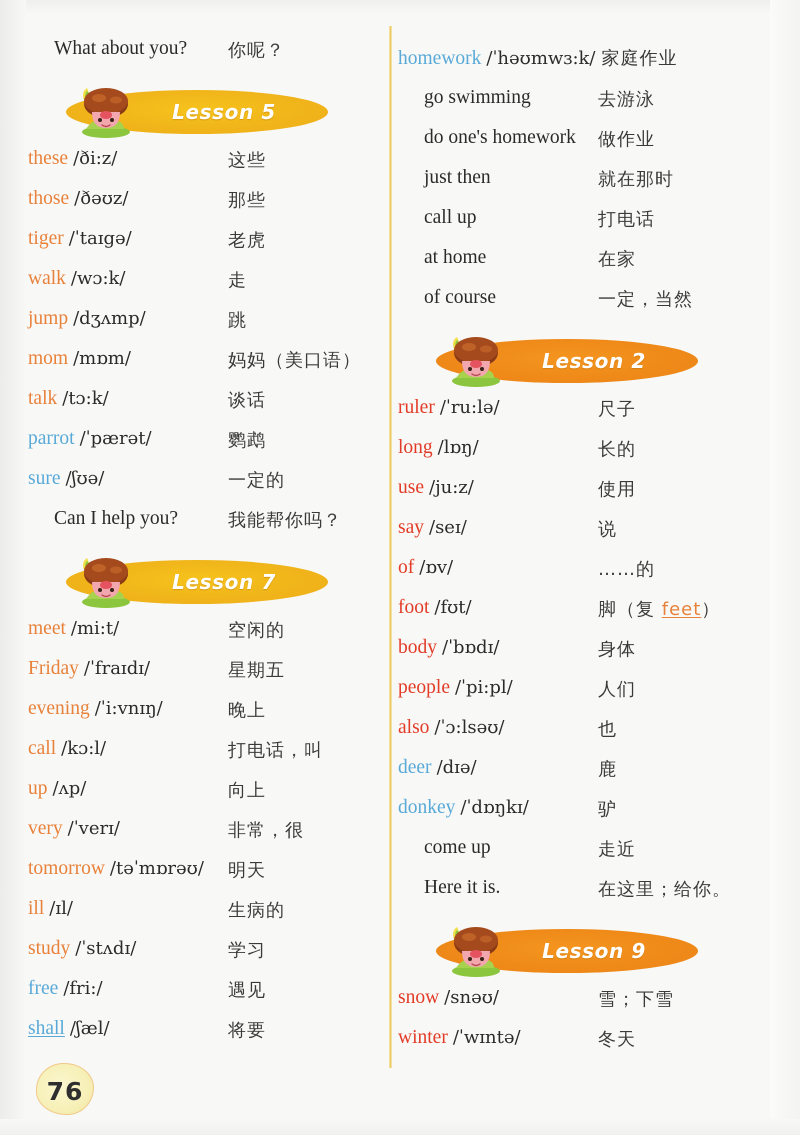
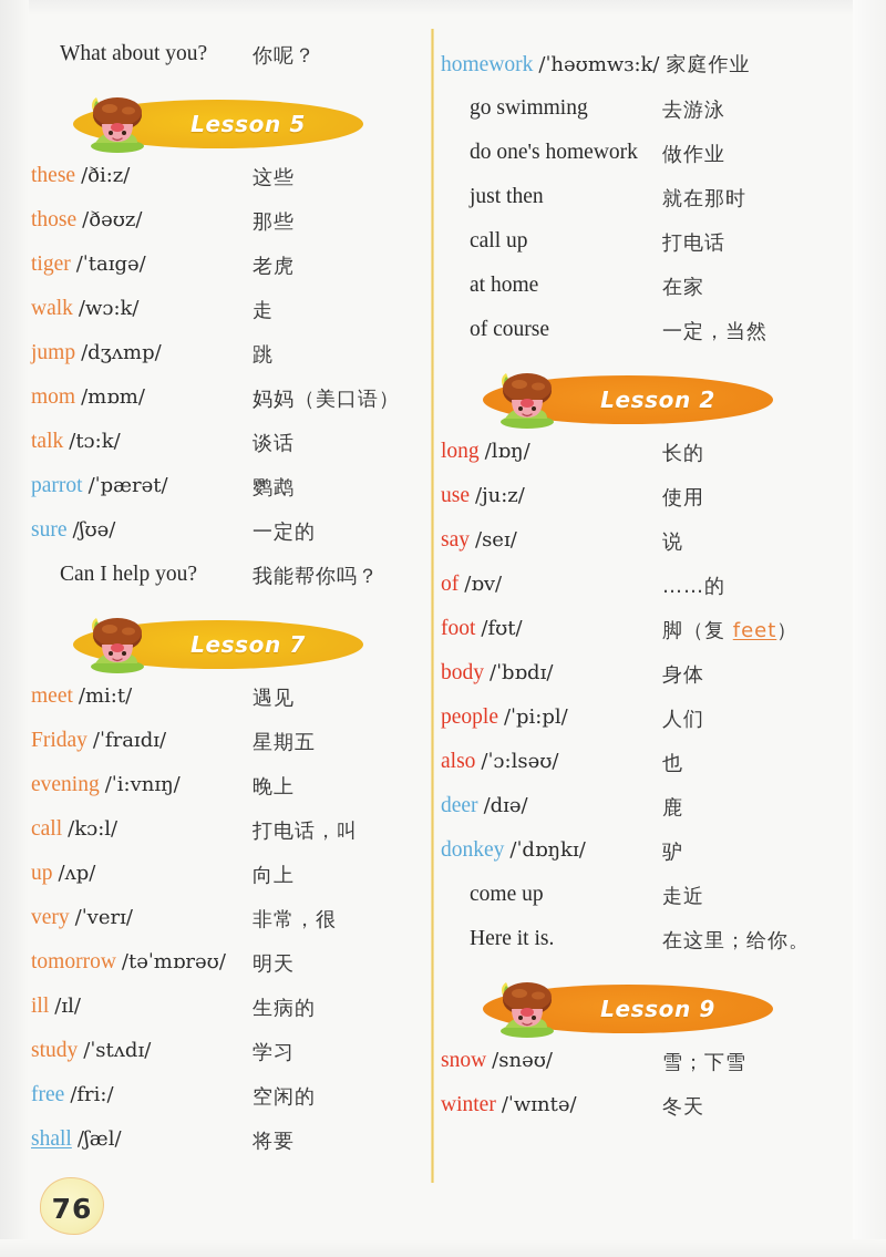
  What about you?
  你呢？
  Lesson 5
  these /ði:z/
  这些
  those /ðəʊz/
  那些
  tiger /ˈtaɪgə/
  老虎
  walk /wɔ:k/
  走
  jump /dʒʌmp/
  跳
  mom /mɒm/
  妈妈（美口语）
  talk /tɔ:k/
  谈话
  parrot /ˈpærət/
  鹦鹉
  sure /ʃʊə/
  一定的
  Can I help you?
  我能帮你吗？
  Lesson 7
  meet /mi:t/
- 空闲的
+ 遇见
  Friday /ˈfraɪdɪ/
  星期五
  evening /ˈi:vnɪŋ/
  晚上
  call /kɔ:l/
  打电话，叫
  up /ʌp/
  向上
  very /ˈverɪ/
  非常，很
  tomorrow /təˈmɒrəʊ/
  明天
  ill /ɪl/
  生病的
  study /ˈstʌdɪ/
  学习
  free /fri:/
- 遇见
+ 空闲的
  shall /ʃæl/
  将要
  homework /ˈhəʊmwɜ:k/
  家庭作业
  go swimming
  去游泳
  do one's homework
  做作业
  just then
  就在那时
  call up
  打电话
  at home
  在家
  of course
  一定，当然
  Lesson 2
- ruler /ˈru:lə/
- 尺子
  long /lɒŋ/
  长的
  use /ju:z/
  使用
  say /seɪ/
  说
  of /ɒv/
  ……的
  foot /fʊt/
  脚（复 feet）
  body /ˈbɒdɪ/
  身体
  people /ˈpi:pl/
  人们
  also /ˈɔ:lsəʊ/
  也
  deer /dɪə/
  鹿
  donkey /ˈdɒŋkɪ/
  驴
  come up
  走近
  Here it is.
  在这里；给你。
  Lesson 9
  snow /snəʊ/
  雪；下雪
  winter /ˈwɪntə/
  冬天
  76
